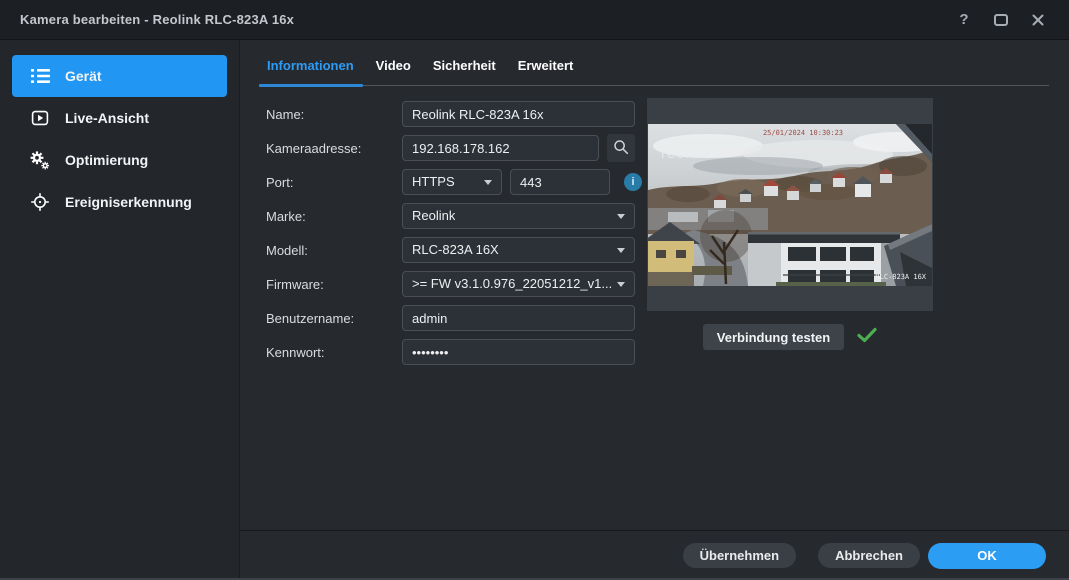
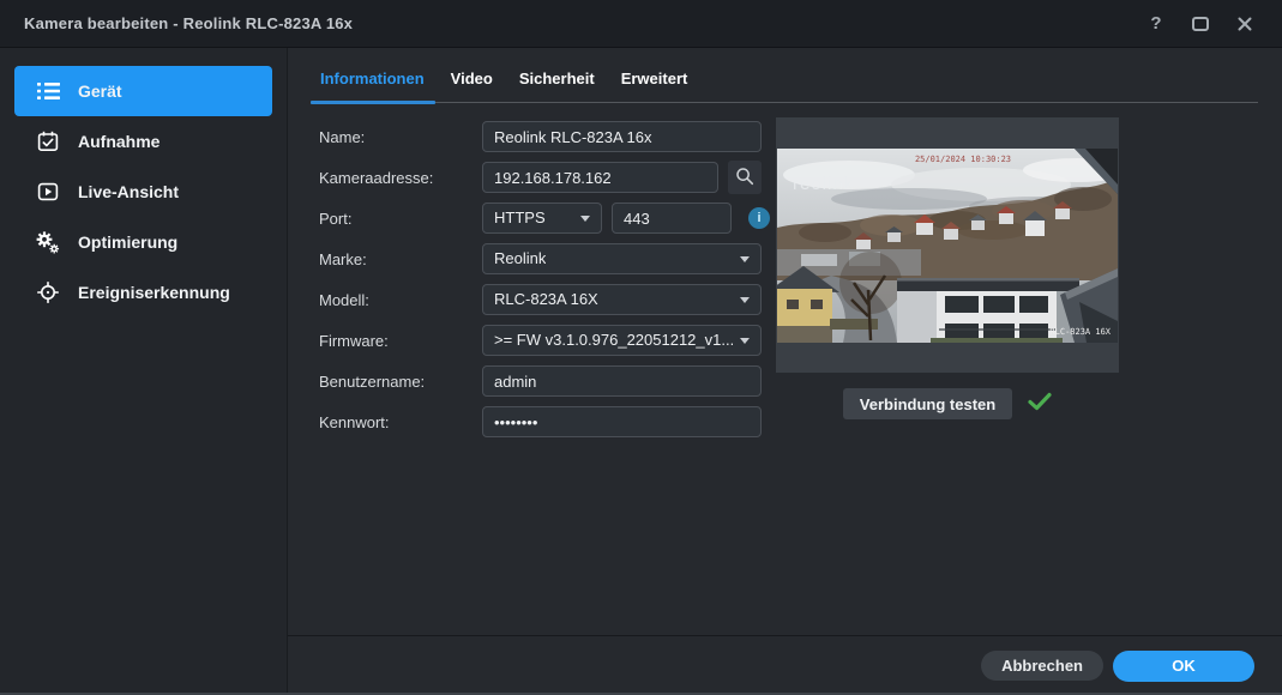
  Kamera bearbeiten - Reolink RLC-823A 16x
  ?
  Gerät
+ Aufnahme
  Live-Ansicht
  Optimierung
  Ereigniserkennung
  Informationen
  Video
  Sicherheit
  Erweitert
  Name:
  Reolink RLC-823A 16x
  Kameraadresse:
  192.168.178.162
  Port:
  HTTPS
  443
  i
  Marke:
  Reolink
  Modell:
  RLC-823A 16X
  Firmware:
  >= FW v3.1.0.976_22051212_v1...
  Benutzername:
  admin
  Kennwort:
  ••••••••
  25/01/2024 10:30:23
  reolink
  RLC-823A 16X
  Verbindung testen
- Übernehmen
  Abbrechen
  OK
